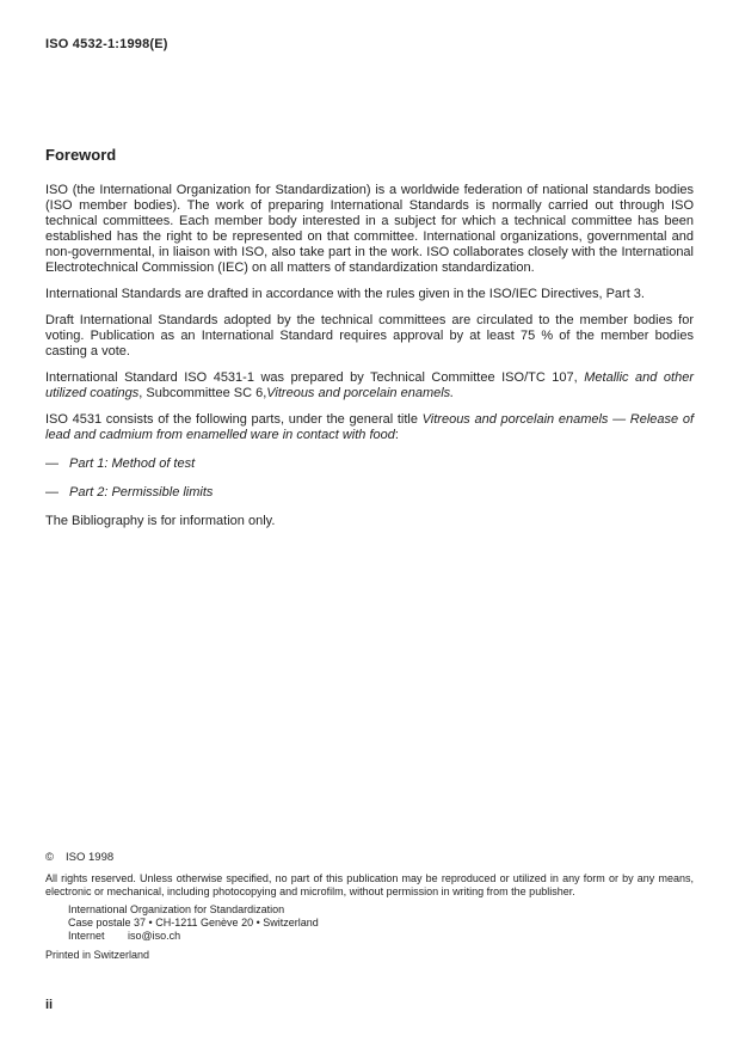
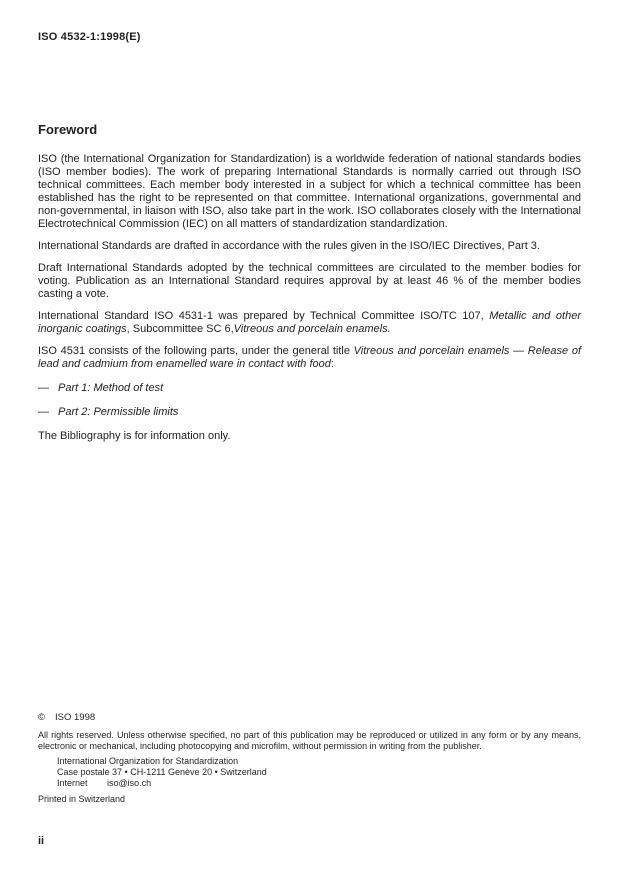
  ISO 4532-1:1998(E)
  Foreword
  ISO (the International Organization for Standardization) is a worldwide federation of national standards bodies (ISO member bodies). The work of preparing International Standards is normally carried out through ISO technical committees. Each member body interested in a subject for which a technical committee has been established has the right to be represented on that committee. International organizations, governmental and non-governmental, in liaison with ISO, also take part in the work. ISO collaborates closely with the International Electrotechnical Commission (IEC) on all matters of standardization standardization.
  International Standards are drafted in accordance with the rules given in the ISO/IEC Directives, Part 3.
- Draft International Standards adopted by the technical committees are circulated to the member bodies for voting. Publication as an International Standard requires approval by at least 75 % of the member bodies casting a vote.
+ Draft International Standards adopted by the technical committees are circulated to the member bodies for voting. Publication as an International Standard requires approval by at least 46 % of the member bodies casting a vote.
- International Standard ISO 4531-1 was prepared by Technical Committee ISO/TC 107, Metallic and other utilized coatings, Subcommittee SC 6,Vitreous and porcelain enamels.
+ International Standard ISO 4531-1 was prepared by Technical Committee ISO/TC 107, Metallic and other inorganic coatings, Subcommittee SC 6,Vitreous and porcelain enamels.
  ISO 4531 consists of the following parts, under the general title Vitreous and porcelain enamels — Release of lead and cadmium from enamelled ware in contact with food:
  —
  Part 1: Method of test
  —
  Part 2: Permissible limits
  The Bibliography is for information only.
  © ISO 1998
  All rights reserved. Unless otherwise specified, no part of this publication may be reproduced or utilized in any form or by any means, electronic or mechanical, including photocopying and microfilm, without permission in writing from the publisher.
  International Organization for Standardization
  Case postale 37 • CH-1211 Genève 20 • Switzerland
  Internet iso@iso.ch
  Printed in Switzerland
  ii
